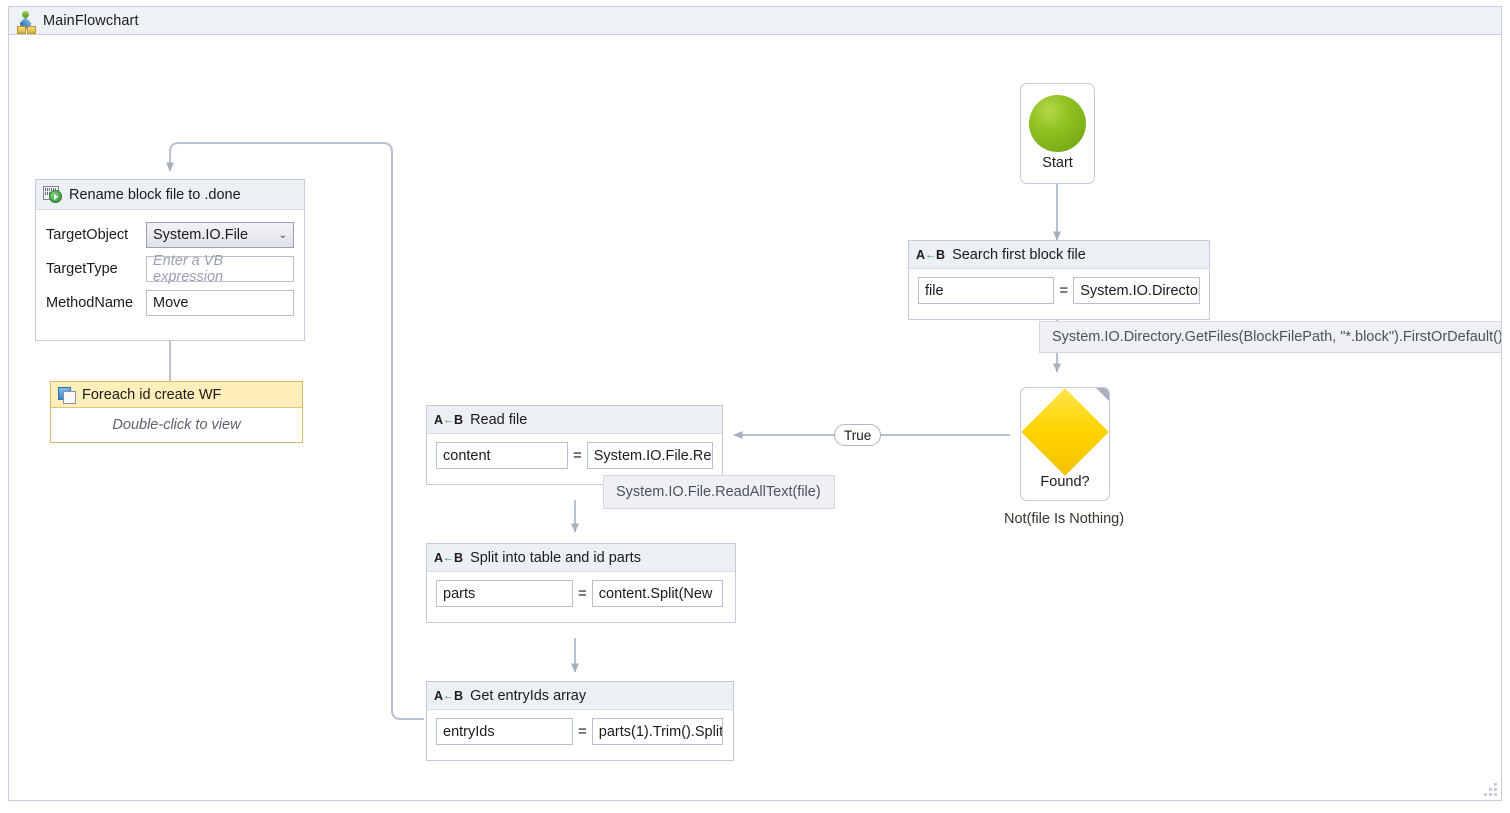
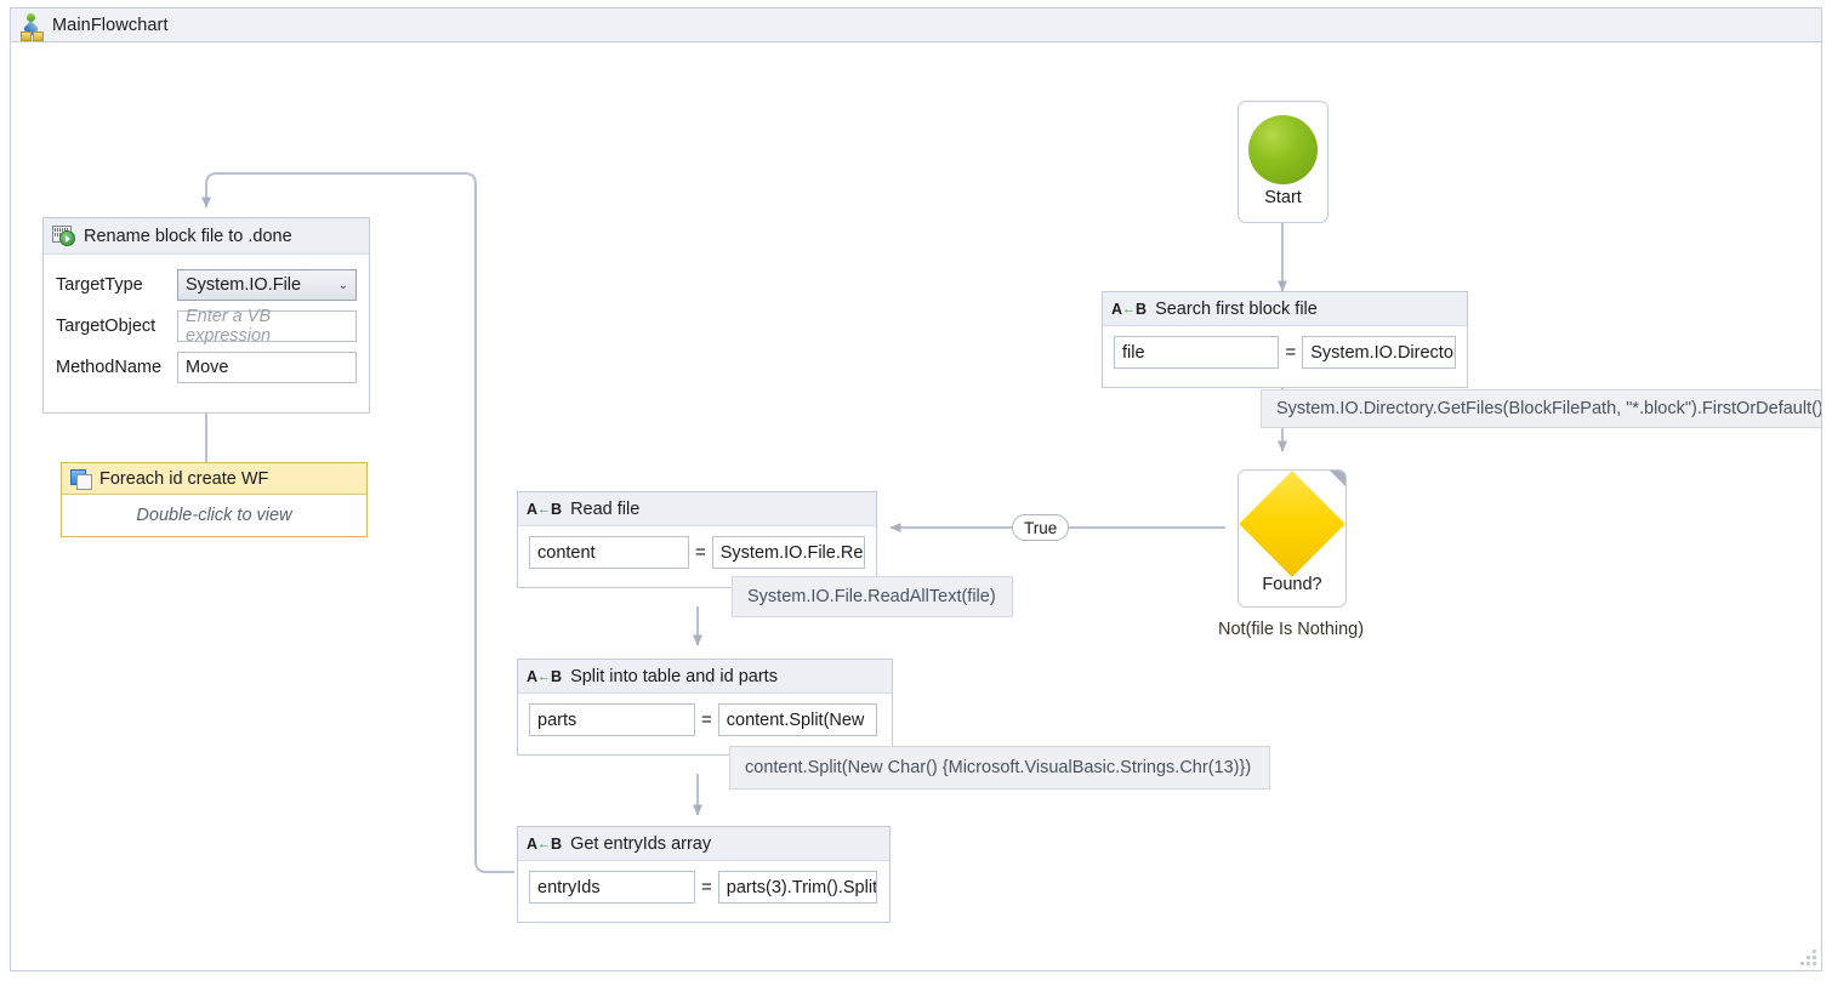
  MainFlowchart
  Start
  A←B
  Search first block file
  file
  =
  System.IO.Directo
  System.IO.Directory.GetFiles(BlockFilePath, "*.block").FirstOrDefault()
  Found?
  Not(file Is Nothing)
  True
  A←B
  Read file
  content
  =
  System.IO.File.Re
  System.IO.File.ReadAllText(file)
  A←B
  Split into table and id parts
  parts
  =
  content.Split(New
+ content.Split(New Char() {Microsoft.VisualBasic.Strings.Chr(13)})
  A←B
  Get entryIds array
  entryIds
  =
- parts(1).Trim().Split
+ parts(3).Trim().Split
  Rename block file to .done
- TargetObject
+ TargetType
  System.IO.File
  ⌄
- TargetType
+ TargetObject
  Enter a VB expression
  MethodName
  Move
  Foreach id create WF
  Double-click to view
